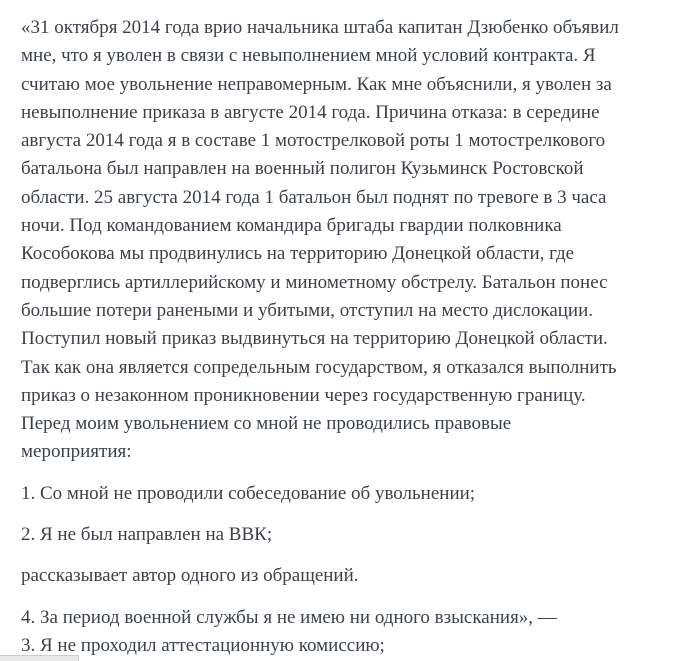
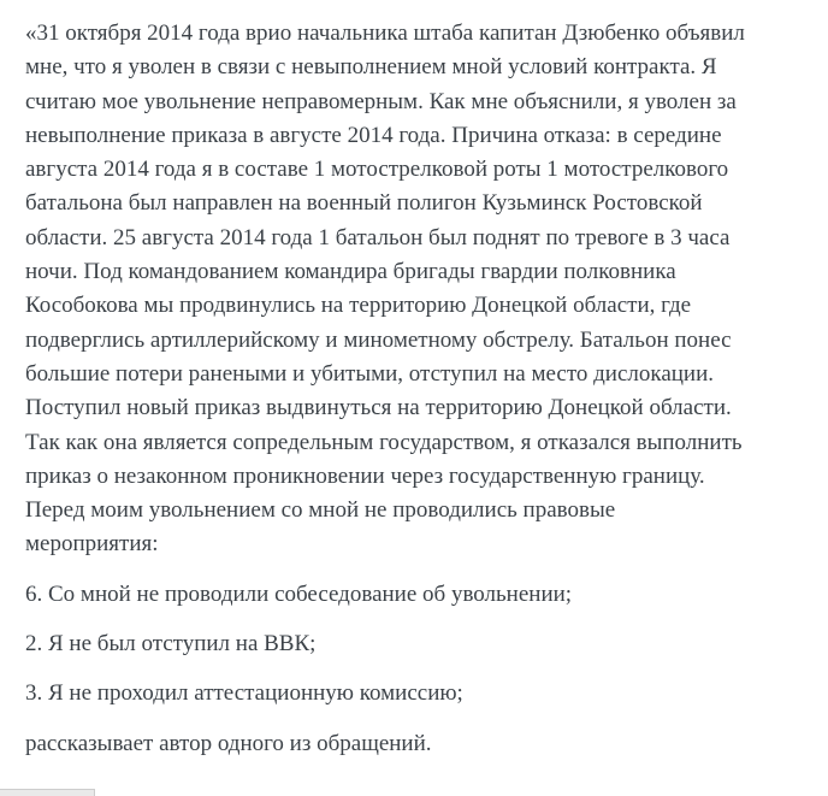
  «31 октября 2014 года врио начальника штаба капитан Дзюбенко объявил
  мне, что я уволен в связи с невыполнением мной условий контракта. Я
  считаю мое увольнение неправомерным. Как мне объяснили, я уволен за
  невыполнение приказа в августе 2014 года. Причина отказа: в середине
  августа 2014 года я в составе 1 мотострелковой роты 1 мотострелкового
  батальона был направлен на военный полигон Кузьминск Ростовской
  области. 25 августа 2014 года 1 батальон был поднят по тревоге в 3 часа
  ночи. Под командованием командира бригады гвардии полковника
  Кособокова мы продвинулись на территорию Донецкой области, где
  подверглись артиллерийскому и минометному обстрелу. Батальон понес
  большие потери ранеными и убитыми, отступил на место дислокации.
  Поступил новый приказ выдвинуться на территорию Донецкой области.
  Так как она является сопредельным государством, я отказался выполнить
  приказ о незаконном проникновении через государственную границу.
  Перед моим увольнением со мной не проводились правовые
  мероприятия:
- 1. Со мной не проводили собеседование об увольнении;
+ 6. Со мной не проводили собеседование об увольнении;
- 2. Я не был направлен на ВВК;
+ 2. Я не был отступил на ВВК;
- рассказывает автор одного из обращений.
+ 3. Я не проходил аттестационную комиссию;
- 4. За период военной службы я не имею ни одного взыскания», —
- 3. Я не проходил аттестационную комиссию;
+ рассказывает автор одного из обращений.
